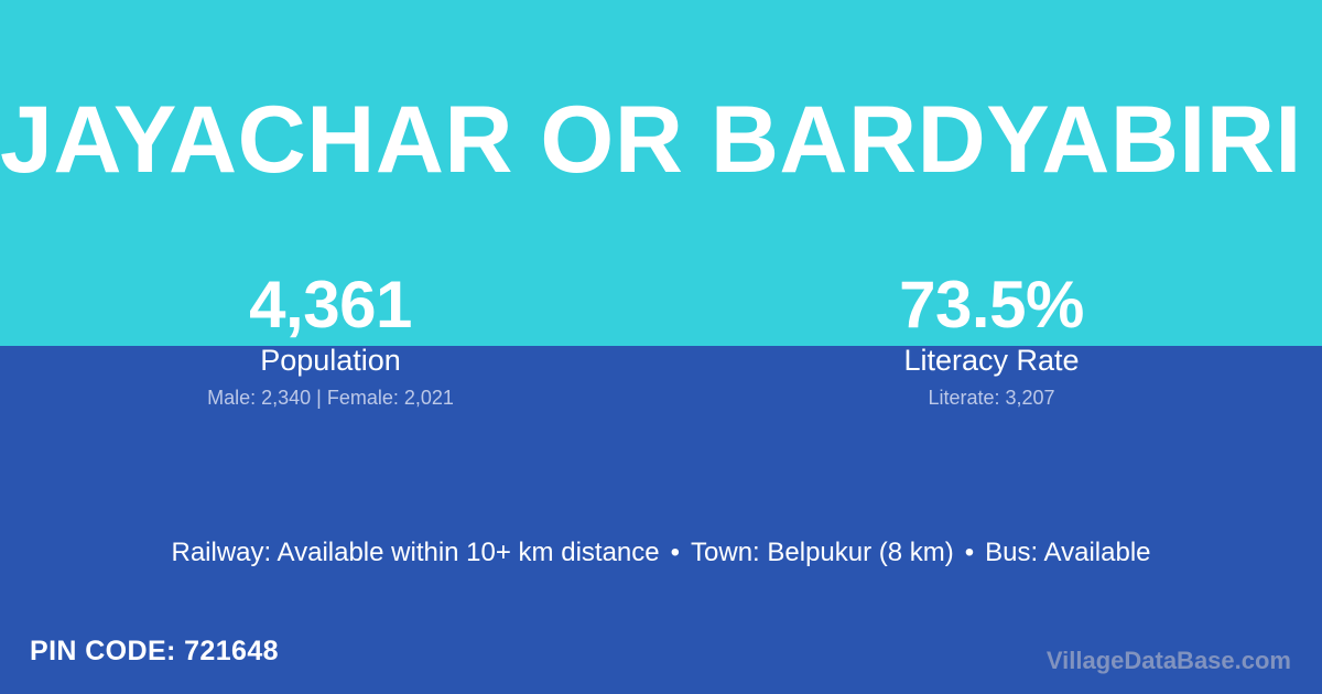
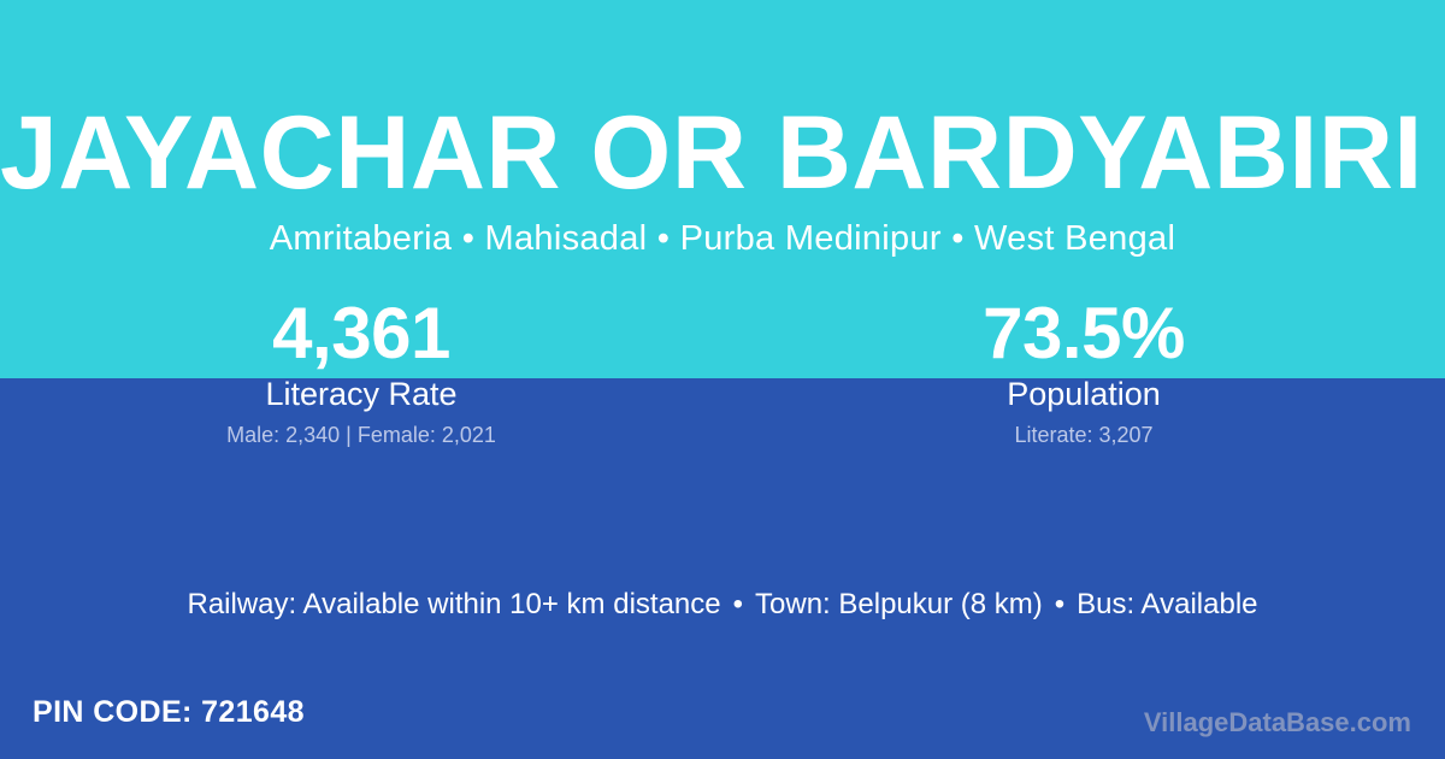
  JAYACHAR OR BARDYABIRI
+ Amritaberia • Mahisadal • Purba Medinipur • West Bengal
  4,361
- Population
+ Literacy Rate
  Male: 2,340 | Female: 2,021
  73.5%
- Literacy Rate
+ Population
  Literate: 3,207
  Railway: Available within 10+ km distance • Town: Belpukur (8 km) • Bus: Available
  PIN CODE: 721648
  VillageDataBase.com
